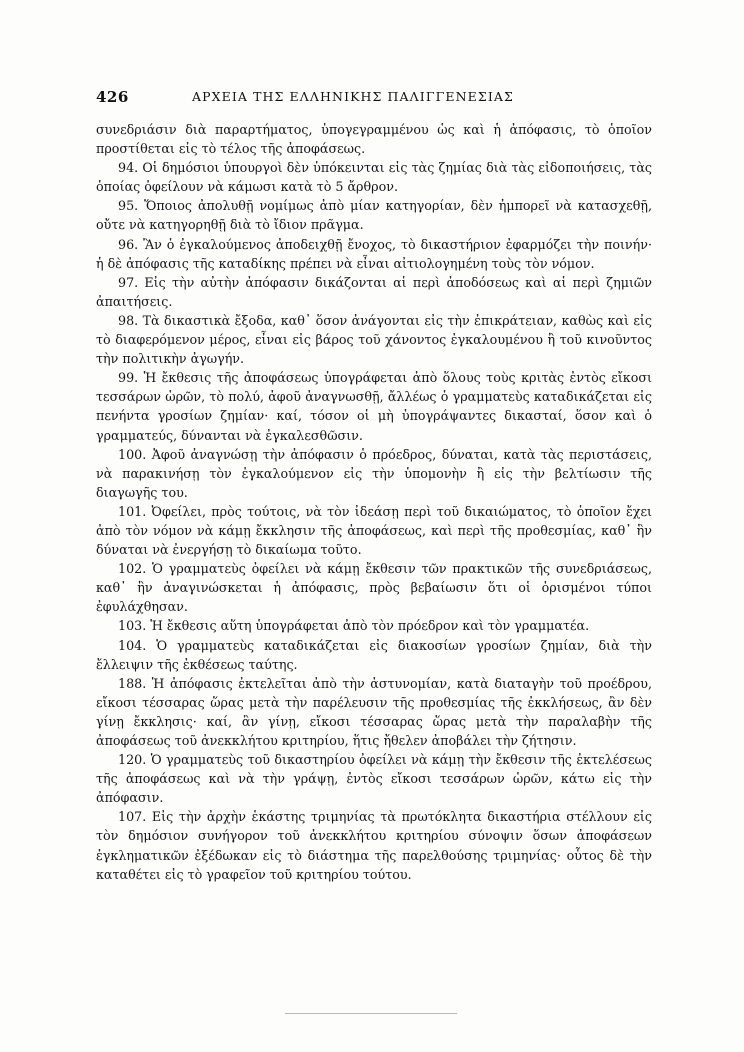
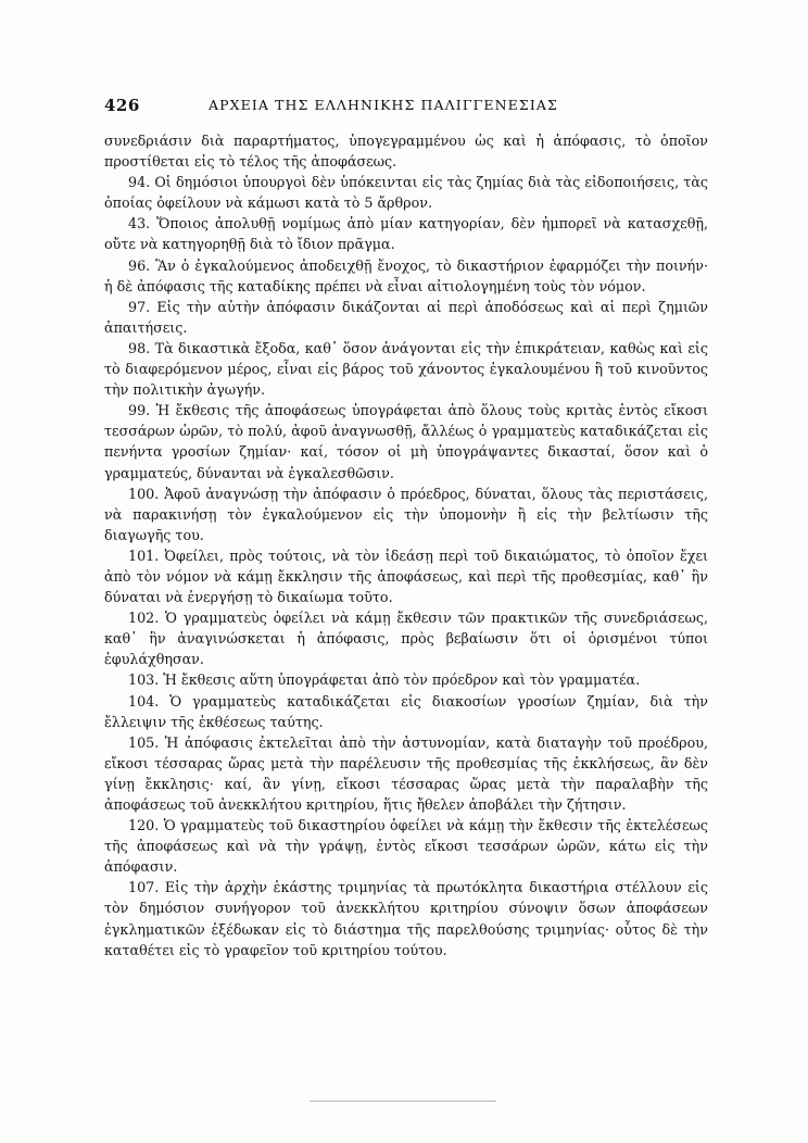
  426
  ΑΡΧΕΙΑ ΤΗΣ ΕΛΛΗΝΙΚΗΣ ΠΑΛΙΓΓΕΝΕΣΙΑΣ
  συνεδριάσιν διὰ παραρτήματος, ὑπογεγραμμένου ὡς καὶ ἡ ἀπόφασις, τὸ ὁποῖον προστίθεται εἰς τὸ τέλος τῆς ἀποφάσεως.
  94. Οἱ δημόσιοι ὑπουργοὶ δὲν ὑπόκεινται εἰς τὰς ζημίας διὰ τὰς εἰδοποιήσεις, τὰς ὁποίας ὀφείλουν νὰ κάμωσι κατὰ τὸ 5 ἄρθρον.
- 95. Ὅποιος ἀπολυθῇ νομίμως ἀπὸ μίαν κατηγορίαν, δὲν ἠμπορεῖ νὰ κατασχεθῇ, οὔτε νὰ κατηγορηθῇ διὰ τὸ ἴδιον πρᾶγμα.
+ 43. Ὅποιος ἀπολυθῇ νομίμως ἀπὸ μίαν κατηγορίαν, δὲν ἠμπορεῖ νὰ κατασχεθῇ, οὔτε νὰ κατηγορηθῇ διὰ τὸ ἴδιον πρᾶγμα.
  96. Ἂν ὁ ἐγκαλούμενος ἀποδειχθῇ ἔνοχος, τὸ δικαστήριον ἐφαρμόζει τὴν ποινήν· ἡ δὲ ἀπόφασις τῆς καταδίκης πρέπει νὰ εἶναι αἰτιολογημένη τοὺς τὸν νόμον.
  97. Εἰς τὴν αὐτὴν ἀπόφασιν δικάζονται αἱ περὶ ἀποδόσεως καὶ αἱ περὶ ζημιῶν ἀπαιτήσεις.
  98. Τὰ δικαστικὰ ἔξοδα, καθ᾽ ὅσον ἀνάγονται εἰς τὴν ἐπικράτειαν, καθὼς καὶ εἰς τὸ διαφερόμενον μέρος, εἶναι εἰς βάρος τοῦ χάνοντος ἐγκαλουμένου ἢ τοῦ κινοῦντος τὴν πολιτικὴν ἀγωγήν.
  99. Ἡ ἔκθεσις τῆς ἀποφάσεως ὑπογράφεται ἀπὸ ὅλους τοὺς κριτὰς ἐντὸς εἴκοσι τεσσάρων ὡρῶν, τὸ πολύ, ἀφοῦ ἀναγνωσθῇ, ἄλλέως ὁ γραμματεὺς καταδικάζεται εἰς πενήντα γροσίων ζημίαν· καί, τόσον οἱ μὴ ὑπογράψαντες δικασταί, ὅσον καὶ ὁ γραμματεύς, δύνανται νὰ ἐγκαλεσθῶσιν.
- 100. Ἀφοῦ ἀναγνώσῃ τὴν ἀπόφασιν ὁ πρόεδρος, δύναται, κατὰ τὰς περιστάσεις, νὰ παρακινήσῃ τὸν ἐγκαλούμενον εἰς τὴν ὑπομονὴν ἢ εἰς τὴν βελτίωσιν τῆς διαγωγῆς του.
+ 100. Ἀφοῦ ἀναγνώσῃ τὴν ἀπόφασιν ὁ πρόεδρος, δύναται, ὅλους τὰς περιστάσεις, νὰ παρακινήσῃ τὸν ἐγκαλούμενον εἰς τὴν ὑπομονὴν ἢ εἰς τὴν βελτίωσιν τῆς διαγωγῆς του.
  101. Ὀφείλει, πρὸς τούτοις, νὰ τὸν ἰδεάσῃ περὶ τοῦ δικαιώματος, τὸ ὁποῖον ἔχει ἀπὸ τὸν νόμον νὰ κάμῃ ἔκκλησιν τῆς ἀποφάσεως, καὶ περὶ τῆς προθεσμίας, καθ᾽ ἣν δύναται νὰ ἐνεργήσῃ τὸ δικαίωμα τοῦτο.
  102. Ὁ γραμματεὺς ὀφείλει νὰ κάμῃ ἔκθεσιν τῶν πρακτικῶν τῆς συνεδριάσεως, καθ᾽ ἣν ἀναγινώσκεται ἡ ἀπόφασις, πρὸς βεβαίωσιν ὅτι οἱ ὁρισμένοι τύποι ἐφυλάχθησαν.
  103. Ἡ ἔκθεσις αὕτη ὑπογράφεται ἀπὸ τὸν πρόεδρον καὶ τὸν γραμματέα.
  104. Ὁ γραμματεὺς καταδικάζεται εἰς διακοσίων γροσίων ζημίαν, διὰ τὴν ἔλλειψιν τῆς ἐκθέσεως ταύτης.
- 188. Ἡ ἀπόφασις ἐκτελεῖται ἀπὸ τὴν ἀστυνομίαν, κατὰ διαταγὴν τοῦ προέδρου, εἴκοσι τέσσαρας ὥρας μετὰ τὴν παρέλευσιν τῆς προθεσμίας τῆς ἐκκλήσεως, ἂν δὲν γίνῃ ἔκκλησις· καί, ἂν γίνῃ, εἴκοσι τέσσαρας ὥρας μετὰ τὴν παραλαβὴν τῆς ἀποφάσεως τοῦ ἀνεκκλήτου κριτηρίου, ἥτις ἤθελεν ἀποβάλει τὴν ζήτησιν.
+ 105. Ἡ ἀπόφασις ἐκτελεῖται ἀπὸ τὴν ἀστυνομίαν, κατὰ διαταγὴν τοῦ προέδρου, εἴκοσι τέσσαρας ὥρας μετὰ τὴν παρέλευσιν τῆς προθεσμίας τῆς ἐκκλήσεως, ἂν δὲν γίνῃ ἔκκλησις· καί, ἂν γίνῃ, εἴκοσι τέσσαρας ὥρας μετὰ τὴν παραλαβὴν τῆς ἀποφάσεως τοῦ ἀνεκκλήτου κριτηρίου, ἥτις ἤθελεν ἀποβάλει τὴν ζήτησιν.
  120. Ὁ γραμματεὺς τοῦ δικαστηρίου ὀφείλει νὰ κάμῃ τὴν ἔκθεσιν τῆς ἐκτελέσεως τῆς ἀποφάσεως καὶ νὰ τὴν γράψῃ, ἐντὸς εἴκοσι τεσσάρων ὡρῶν, κάτω εἰς τὴν ἀπόφασιν.
  107. Εἰς τὴν ἀρχὴν ἑκάστης τριμηνίας τὰ πρωτόκλητα δικαστήρια στέλλουν εἰς τὸν δημόσιον συνήγορον τοῦ ἀνεκκλήτου κριτηρίου σύνοψιν ὅσων ἀποφάσεων ἐγκληματικῶν ἐξέδωκαν εἰς τὸ διάστημα τῆς παρελθούσης τριμηνίας· οὗτος δὲ τὴν καταθέτει εἰς τὸ γραφεῖον τοῦ κριτηρίου τούτου.
